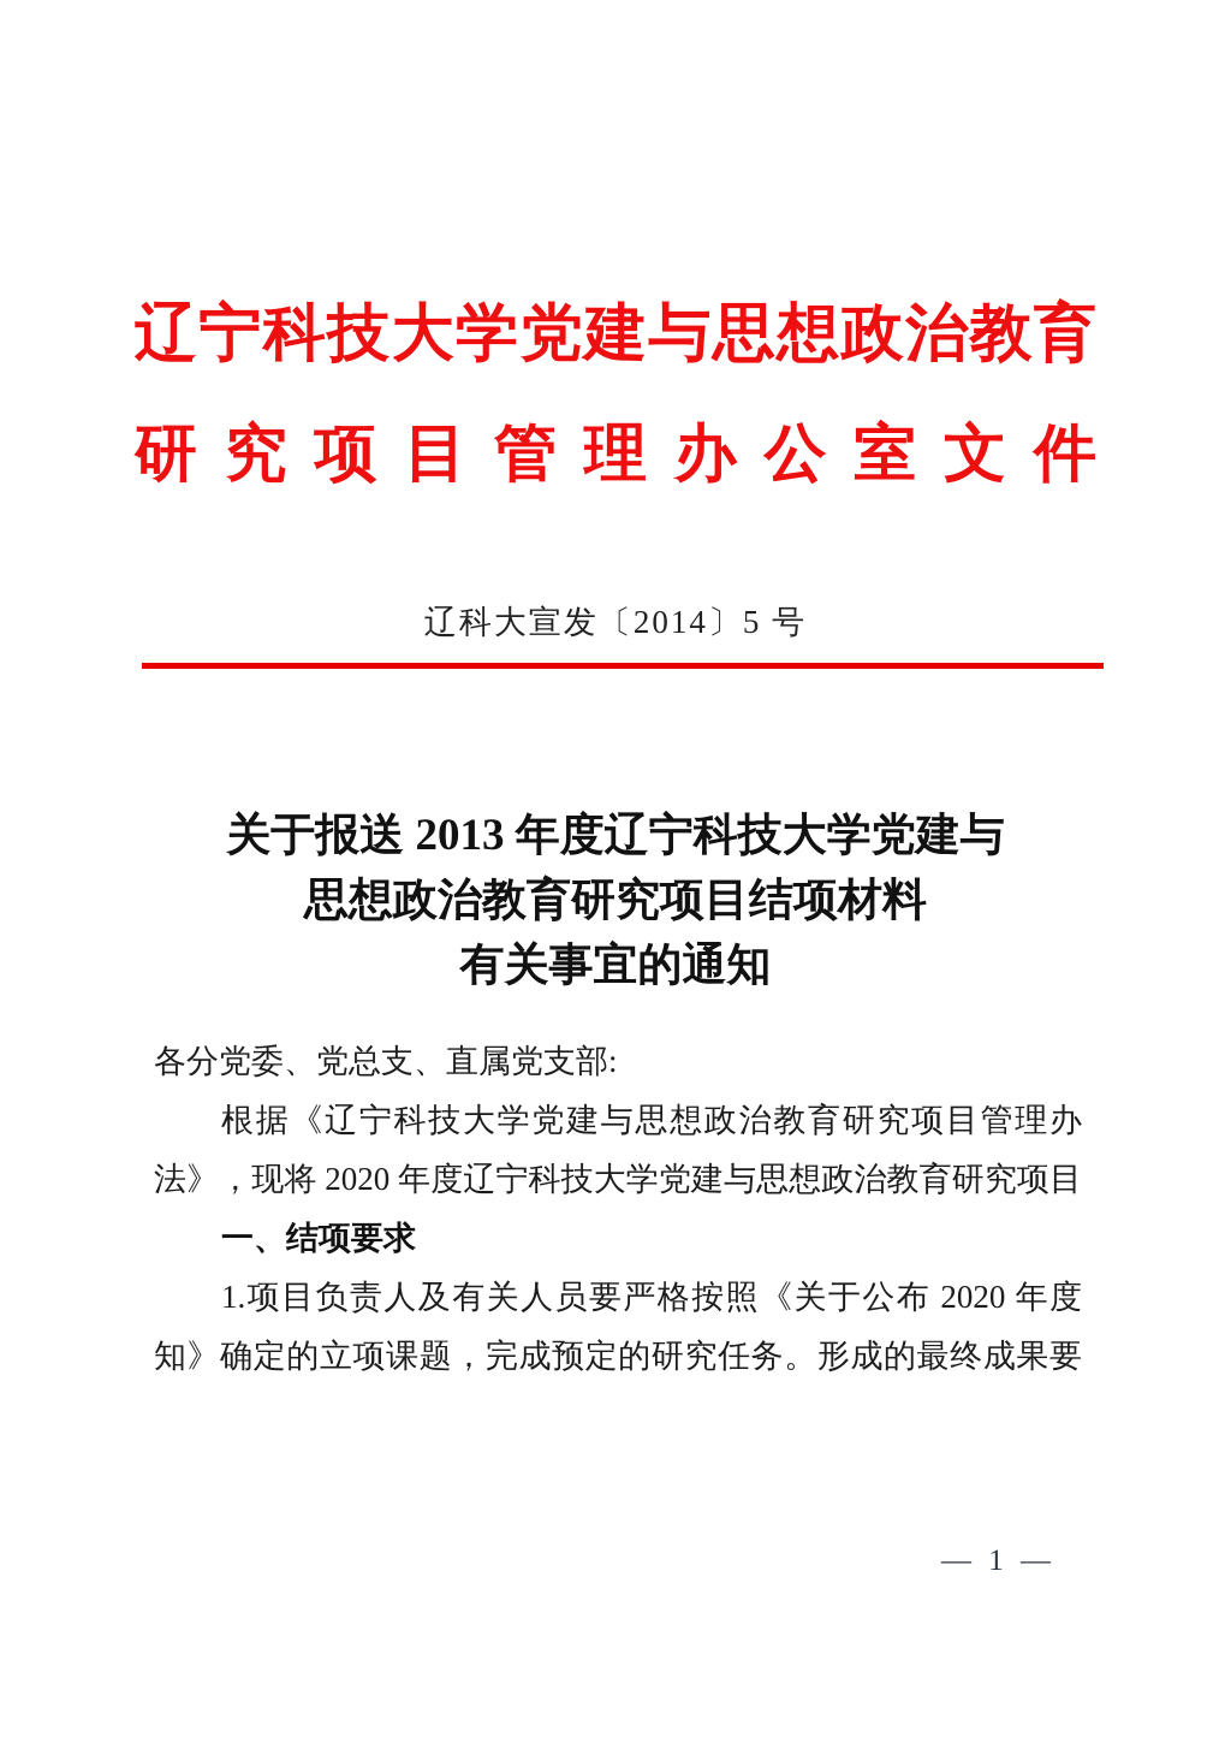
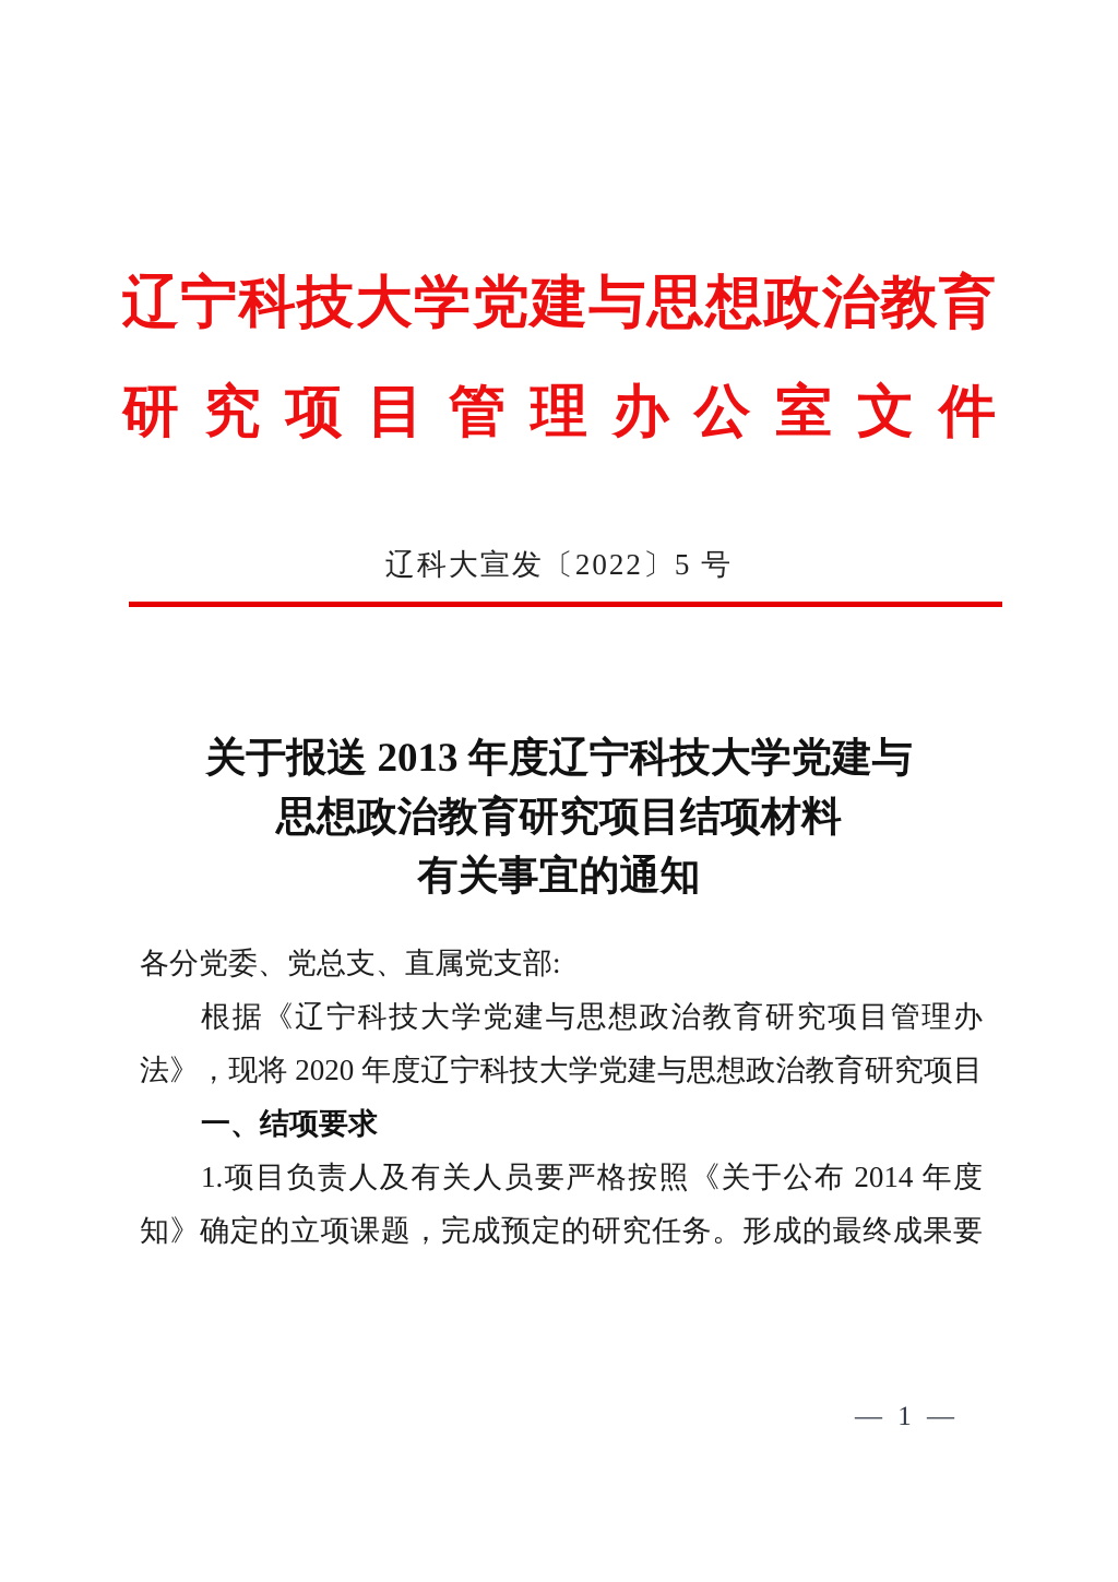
  辽宁科技大学党建与思想政治教育
  研究项目管理办公室文件
- 辽科大宣发〔2014〕5 号
+ 辽科大宣发〔2022〕5 号
  关于报送 2013 年度辽宁科技大学党建与
  思想政治教育研究项目结项材料
  有关事宜的通知
  各分党委、党总支、直属党支部:
  根据《辽宁科技大学党建与思想政治教育研究项目管理办
  法》，现将 2020 年度辽宁科技大学党建与思想政治教育研究项目
  一、结项要求
- 1.项目负责人及有关人员要严格按照《关于公布 2020 年度
+ 1.项目负责人及有关人员要严格按照《关于公布 2014 年度
  知》确定的立项课题，完成预定的研究任务。形成的最终成果要
  — 1 —
